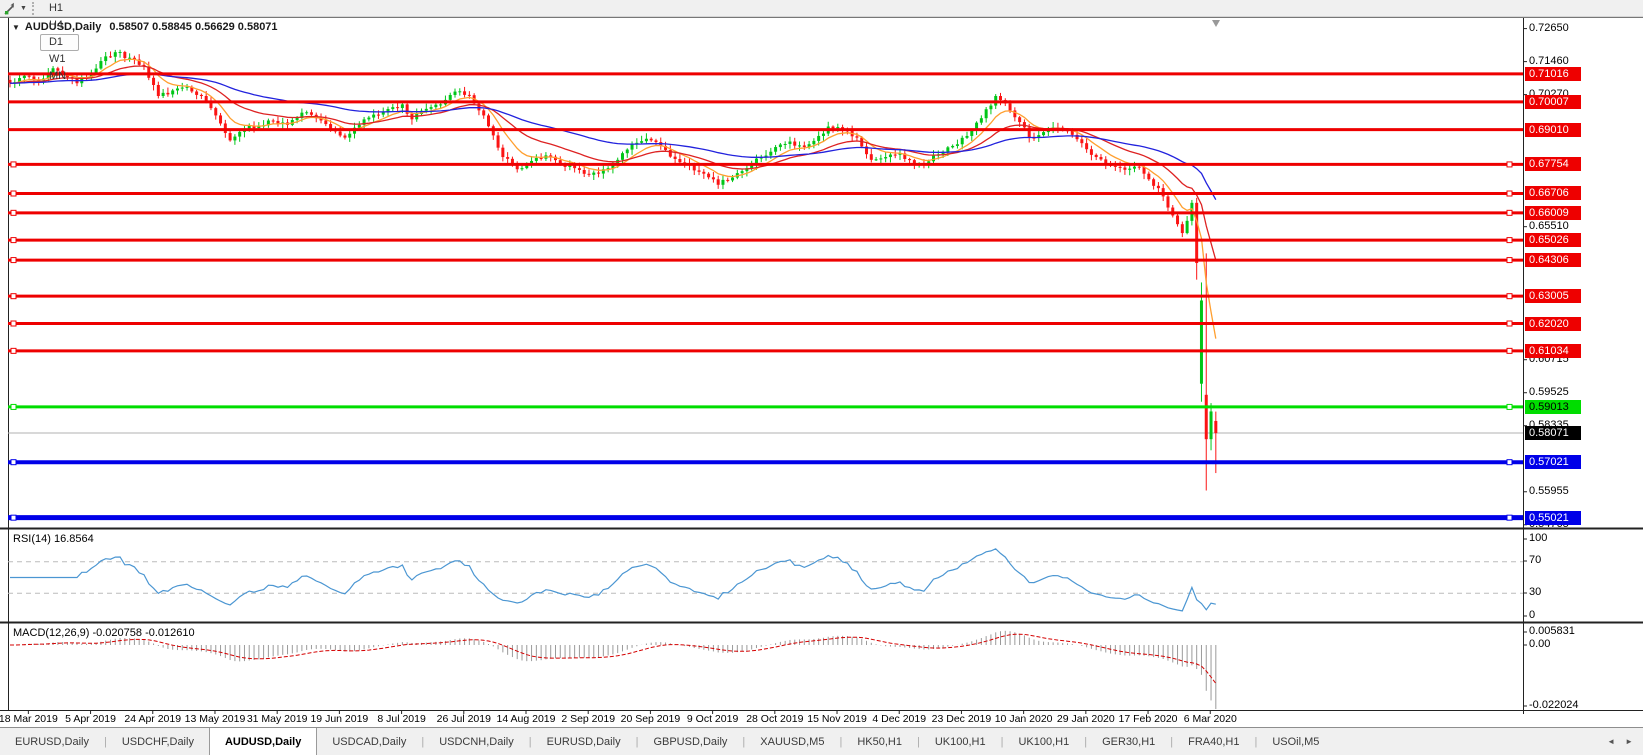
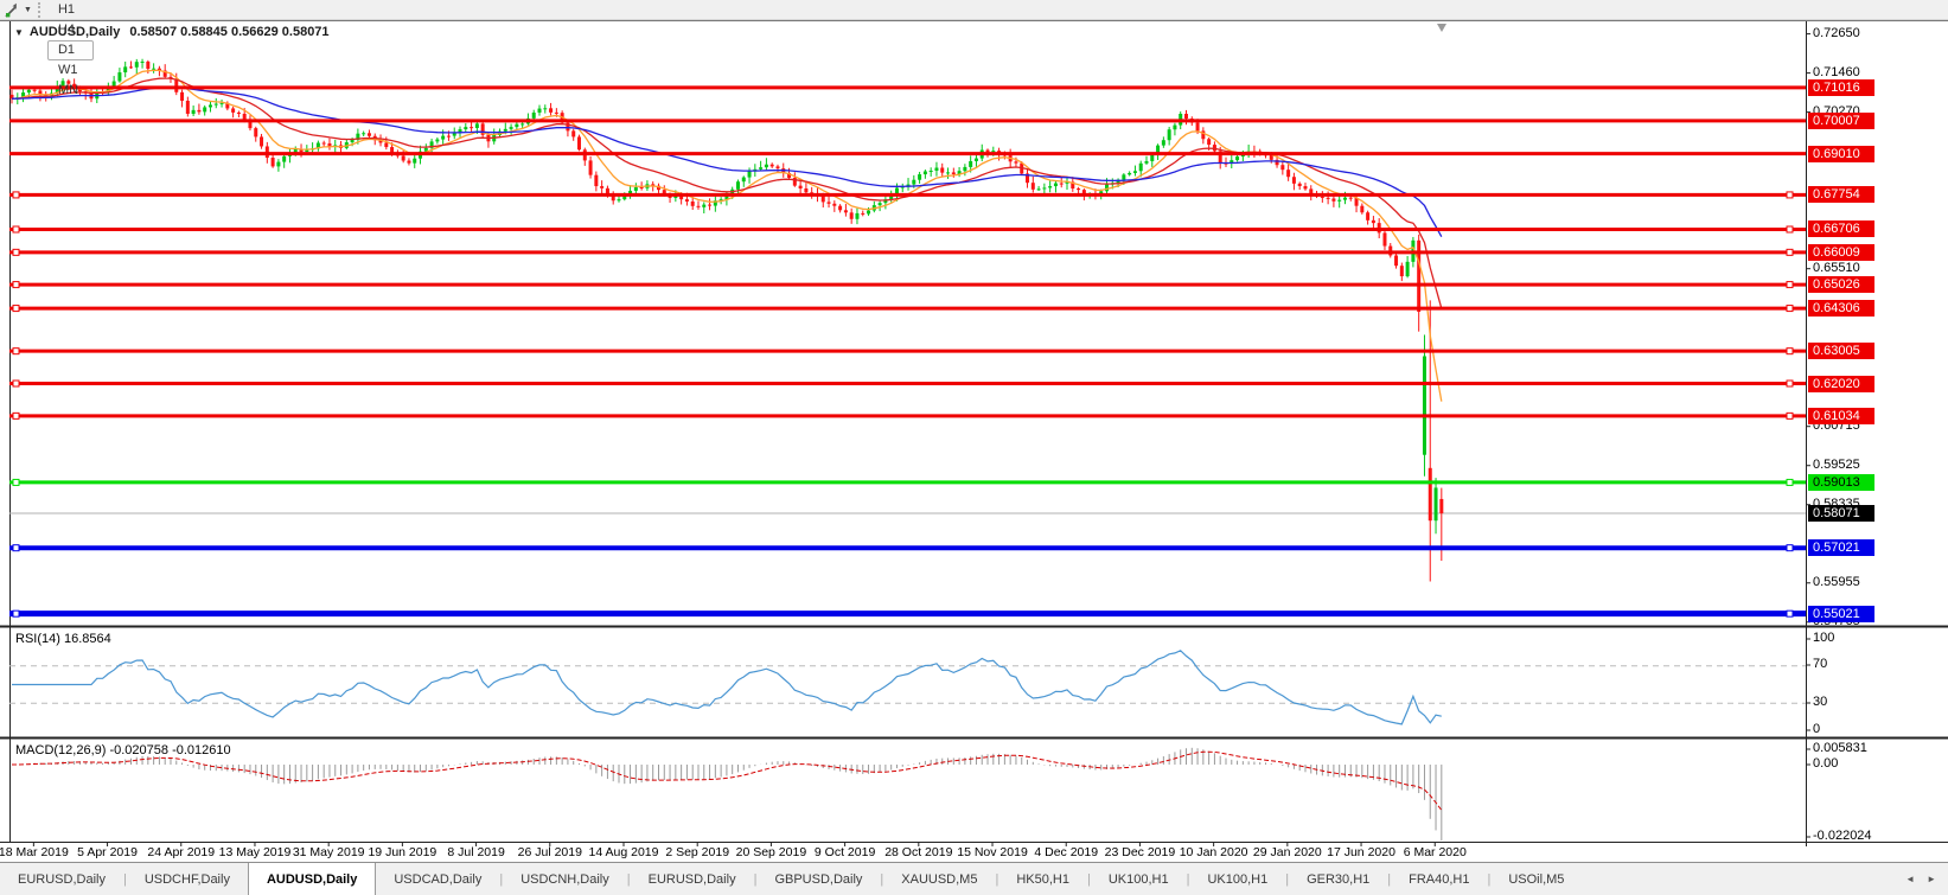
  H1
  H4
  D1
  W1
  MN
  ▼ AUDUSD,Daily 0.58507 0.58845 0.56629 0.58071
  RSI(14) 16.8564
  MACD(12,26,9) -0.020758 -0.012610
  0.72650
  0.71460
  0.70270
  0.65510
  0.60715
  0.59525
  0.58335
  0.55955
  0.71016
  0.70007
  0.69010
  0.67754
  0.66706
  0.66009
  0.65026
  0.64306
  0.63005
  0.62020
  0.61034
  0.59013
  0.57021
  0.55021
  0.58071
  100
  70
  30
  0
  0.005831
  0.00
  -0.022024
  18 Mar 2019
  5 Apr 2019
  24 Apr 2019
  13 May 2019
  31 May 2019
  19 Jun 2019
  8 Jul 2019
  26 Jul 2019
  14 Aug 2019
  2 Sep 2019
  20 Sep 2019
  9 Oct 2019
  28 Oct 2019
  15 Nov 2019
  4 Dec 2019
  23 Dec 2019
  10 Jan 2020
  29 Jan 2020
- 17 Feb 2020
+ 17 Jun 2020
  6 Mar 2020
  EURUSD,Daily
  |
  USDCHF,Daily
  AUDUSD,Daily
  USDCAD,Daily
  |
  USDCNH,Daily
  |
  EURUSD,Daily
  |
  GBPUSD,Daily
  |
  XAUUSD,M5
  |
  HK50,H1
  |
  UK100,H1
  |
  UK100,H1
  |
  GER30,H1
  |
  FRA40,H1
  |
  USOil,M5
  ◄
  ►
